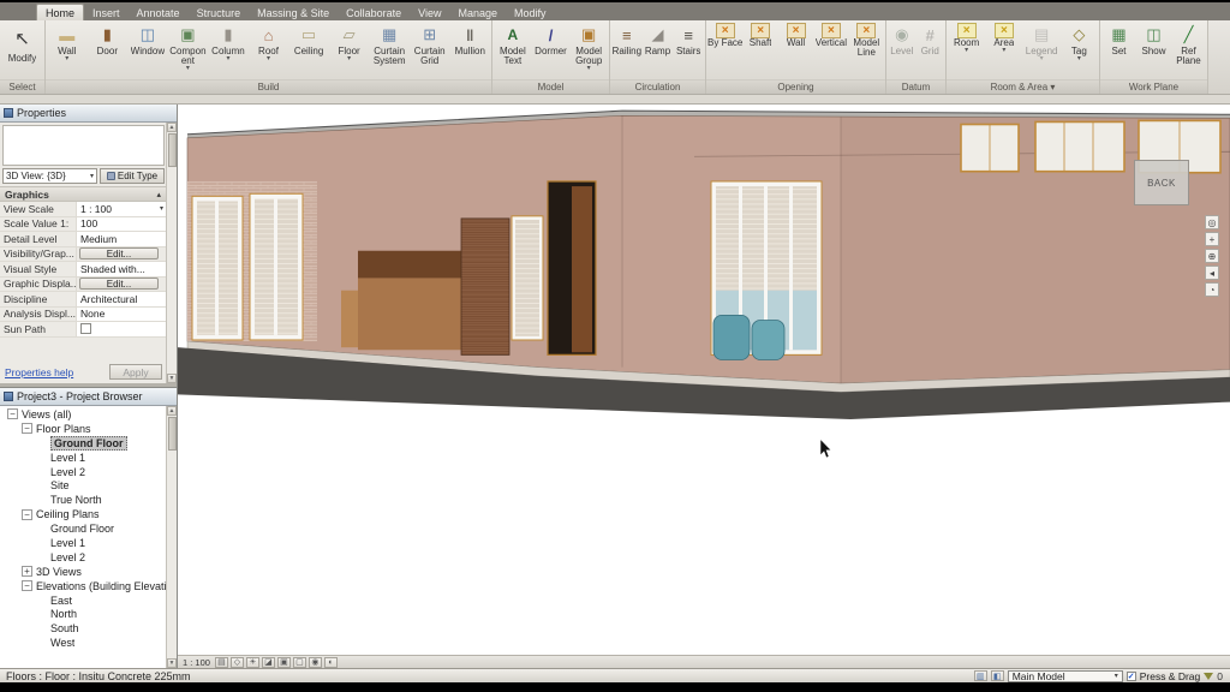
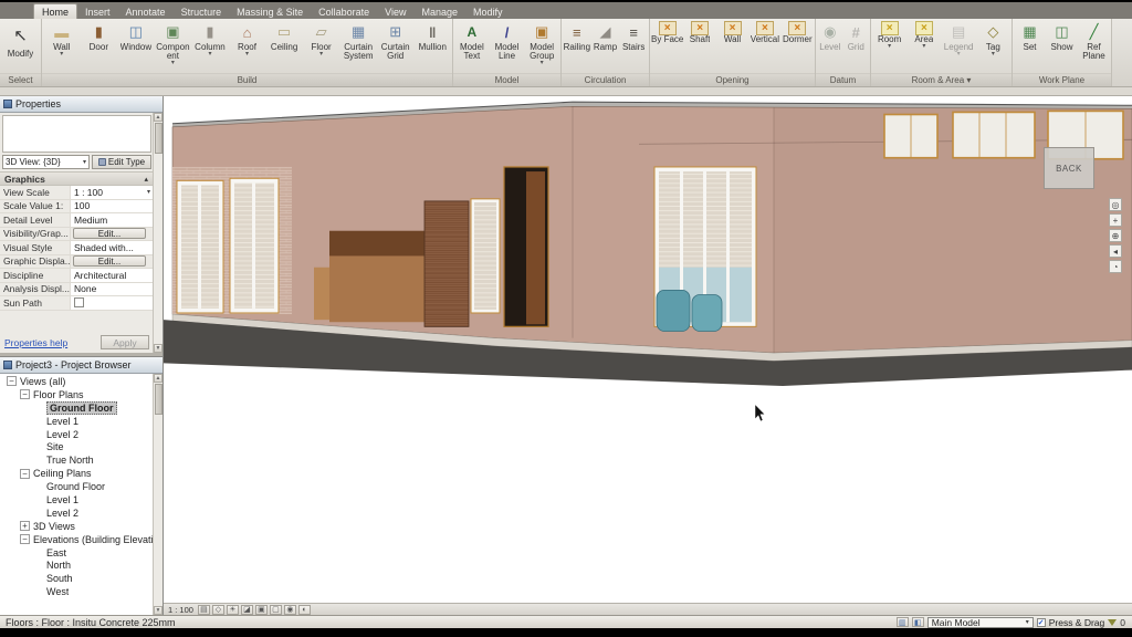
  Home
  Insert
  Annotate
  Structure
  Massing & Site
  Collaborate
  View
  Manage
  Modify
  Modify
  Select
  Wall
  Door
  Window
  Component
  Column
  Roof
  Ceiling
  Floor
  Curtain System
  Curtain Grid
  Mullion
  Build
  Model Text
- Dormer
+ Model Line
  Model Group
  Model
  Railing
  Ramp
  Stairs
  Circulation
  By Face
  Shaft
  Wall
  Vertical
- Model Line
+ Dormer
  Opening
  Level
  Grid
  Datum
  Room
  Area
  Legend
  Tag
  Room & Area ▾
  Set
  Show
  Ref Plane
  Work Plane
  Properties
  3D View: {3D}
  Edit Type
  Graphics
  View Scale
  1 : 100
  Scale Value 1:
  100
  Detail Level
  Medium
  Visibility/Grap...
  Edit...
  Visual Style
  Shaded with...
  Graphic Displa..
  Edit...
  Discipline
  Architectural
  Analysis Displ...
  None
  Sun Path
  Properties help
  Apply
  Project3 - Project Browser
  −
  Views (all)
  −
  Floor Plans
  Ground Floor
  Level 1
  Level 2
  Site
  True North
  −
  Ceiling Plans
  Ground Floor
  Level 1
  Level 2
  +
  3D Views
  −
  Elevations (Building Elevat
  East
  North
  South
  West
  BACK
  1 : 100
  Floors : Floor : Insitu Concrete 225mm
  Main Model
  Press & Drag
  0
